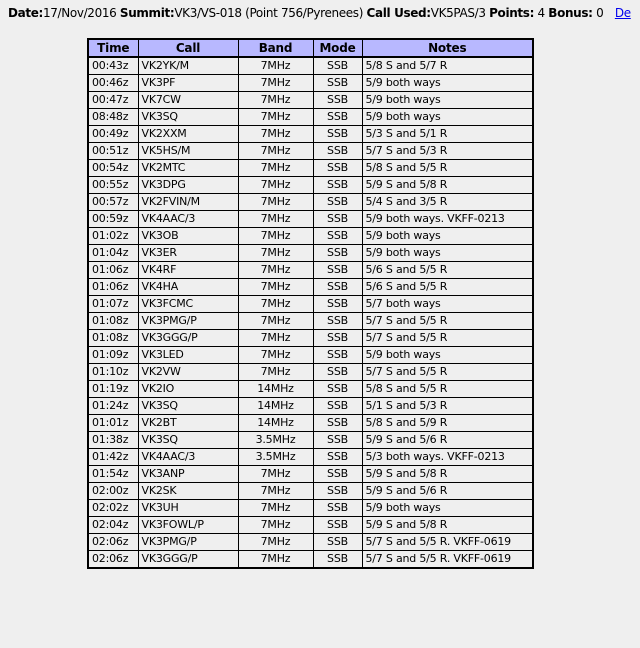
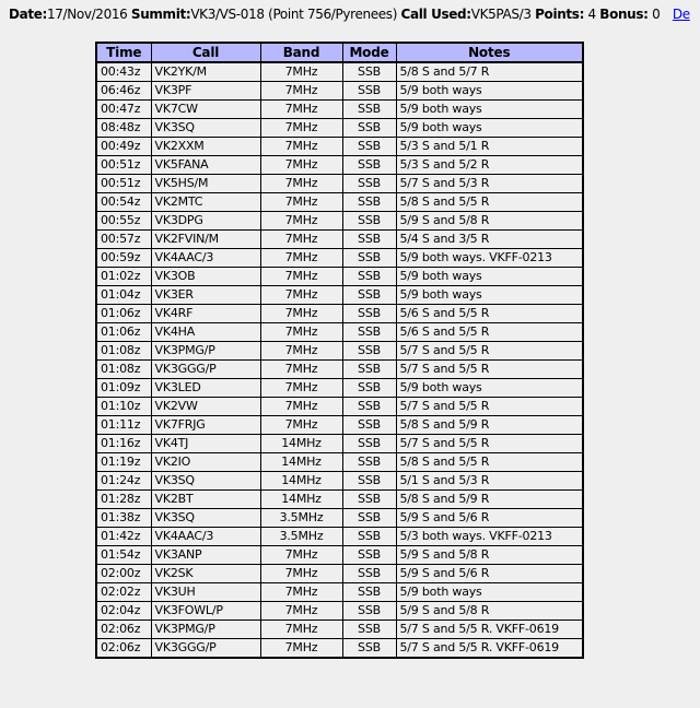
  Date:17/Nov/2016 Summit:VK3/VS-018 (Point 756/Pyrenees) Call Used:VK5PAS/3 Points: 4 Bonus: 0 De
  Time	Call	Band	Mode	Notes
  00:43z	VK2YK/M	7MHz	SSB	5/8 S and 5/7 R
- 00:46z	VK3PF	7MHz	SSB	5/9 both ways
+ 06:46z	VK3PF	7MHz	SSB	5/9 both ways
  00:47z	VK7CW	7MHz	SSB	5/9 both ways
  08:48z	VK3SQ	7MHz	SSB	5/9 both ways
  00:49z	VK2XXM	7MHz	SSB	5/3 S and 5/1 R
+ 00:51z	VK5FANA	7MHz	SSB	5/3 S and 5/2 R
  00:51z	VK5HS/M	7MHz	SSB	5/7 S and 5/3 R
  00:54z	VK2MTC	7MHz	SSB	5/8 S and 5/5 R
  00:55z	VK3DPG	7MHz	SSB	5/9 S and 5/8 R
  00:57z	VK2FVIN/M	7MHz	SSB	5/4 S and 3/5 R
  00:59z	VK4AAC/3	7MHz	SSB	5/9 both ways. VKFF-0213
  01:02z	VK3OB	7MHz	SSB	5/9 both ways
  01:04z	VK3ER	7MHz	SSB	5/9 both ways
  01:06z	VK4RF	7MHz	SSB	5/6 S and 5/5 R
  01:06z	VK4HA	7MHz	SSB	5/6 S and 5/5 R
- 01:07z	VK3FCMC	7MHz	SSB	5/7 both ways
  01:08z	VK3PMG/P	7MHz	SSB	5/7 S and 5/5 R
  01:08z	VK3GGG/P	7MHz	SSB	5/7 S and 5/5 R
  01:09z	VK3LED	7MHz	SSB	5/9 both ways
  01:10z	VK2VW	7MHz	SSB	5/7 S and 5/5 R
+ 01:11z	VK7FRJG	7MHz	SSB	5/8 S and 5/9 R
+ 01:16z	VK4TJ	14MHz	SSB	5/7 S and 5/5 R
  01:19z	VK2IO	14MHz	SSB	5/8 S and 5/5 R
  01:24z	VK3SQ	14MHz	SSB	5/1 S and 5/3 R
- 01:01z	VK2BT	14MHz	SSB	5/8 S and 5/9 R
+ 01:28z	VK2BT	14MHz	SSB	5/8 S and 5/9 R
  01:38z	VK3SQ	3.5MHz	SSB	5/9 S and 5/6 R
  01:42z	VK4AAC/3	3.5MHz	SSB	5/3 both ways. VKFF-0213
  01:54z	VK3ANP	7MHz	SSB	5/9 S and 5/8 R
  02:00z	VK2SK	7MHz	SSB	5/9 S and 5/6 R
  02:02z	VK3UH	7MHz	SSB	5/9 both ways
  02:04z	VK3FOWL/P	7MHz	SSB	5/9 S and 5/8 R
  02:06z	VK3PMG/P	7MHz	SSB	5/7 S and 5/5 R. VKFF-0619
  02:06z	VK3GGG/P	7MHz	SSB	5/7 S and 5/5 R. VKFF-0619
